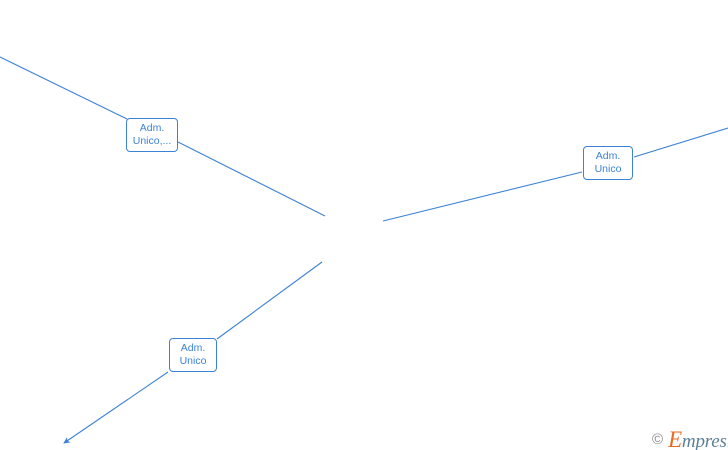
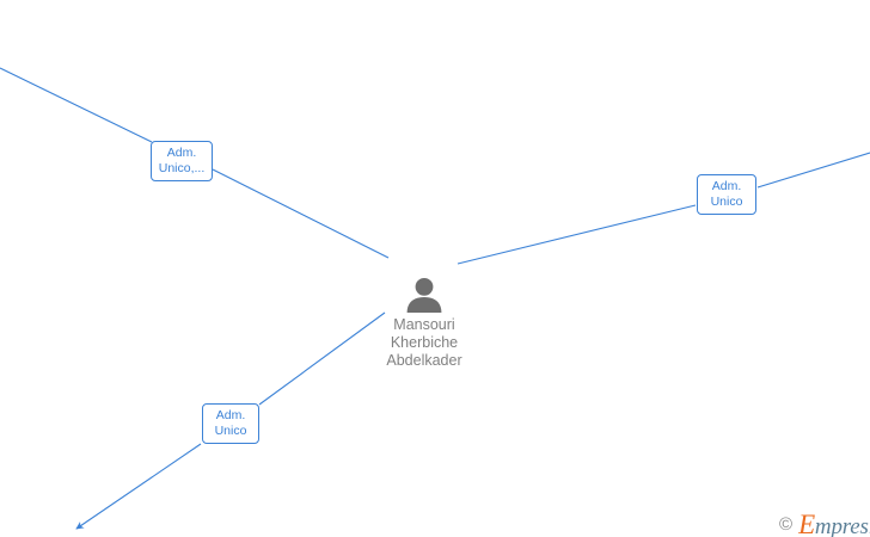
+ Mansouri
+ Kherbiche
+ Abdelkader
  Adm.
  Unico,...
  Adm.
  Unico
  Adm.
  Unico
  ©
  Empres
